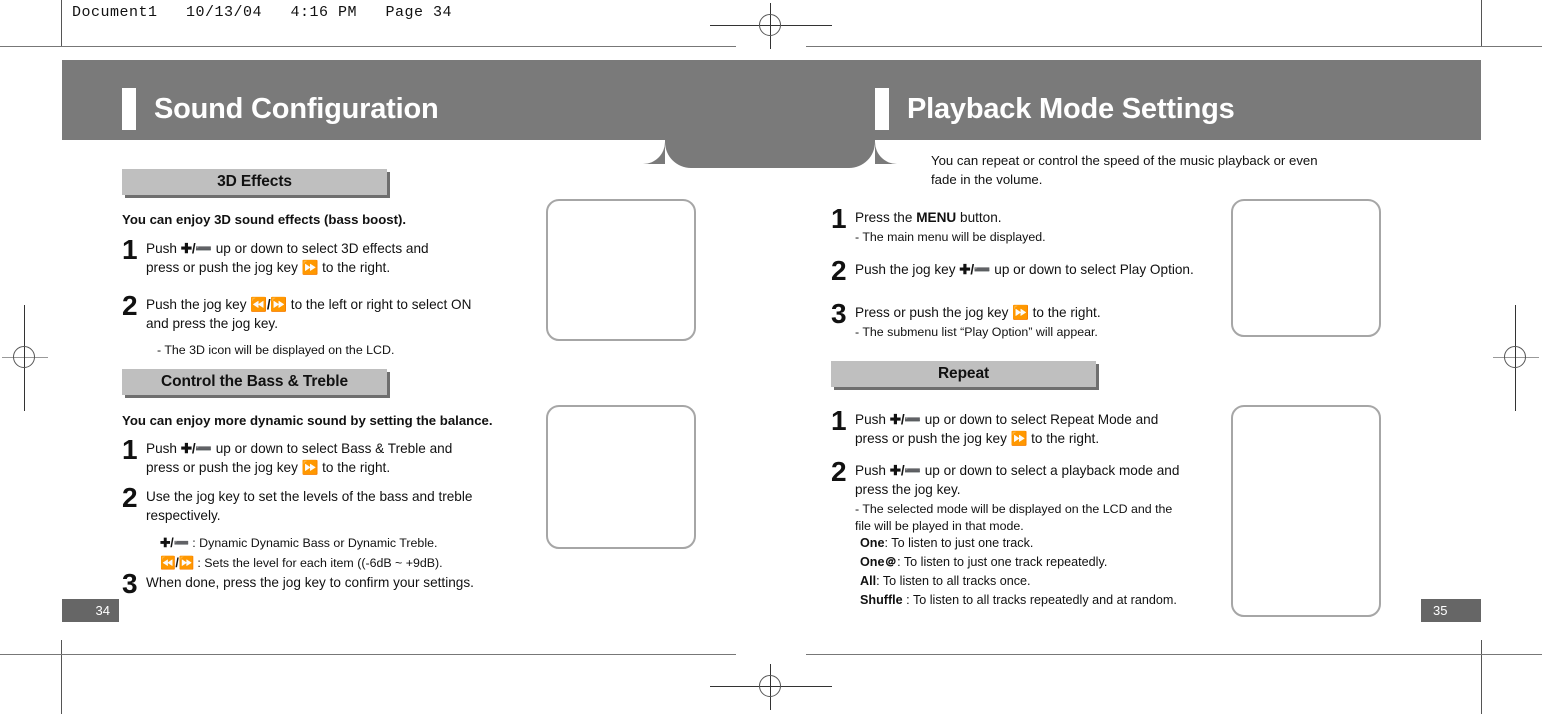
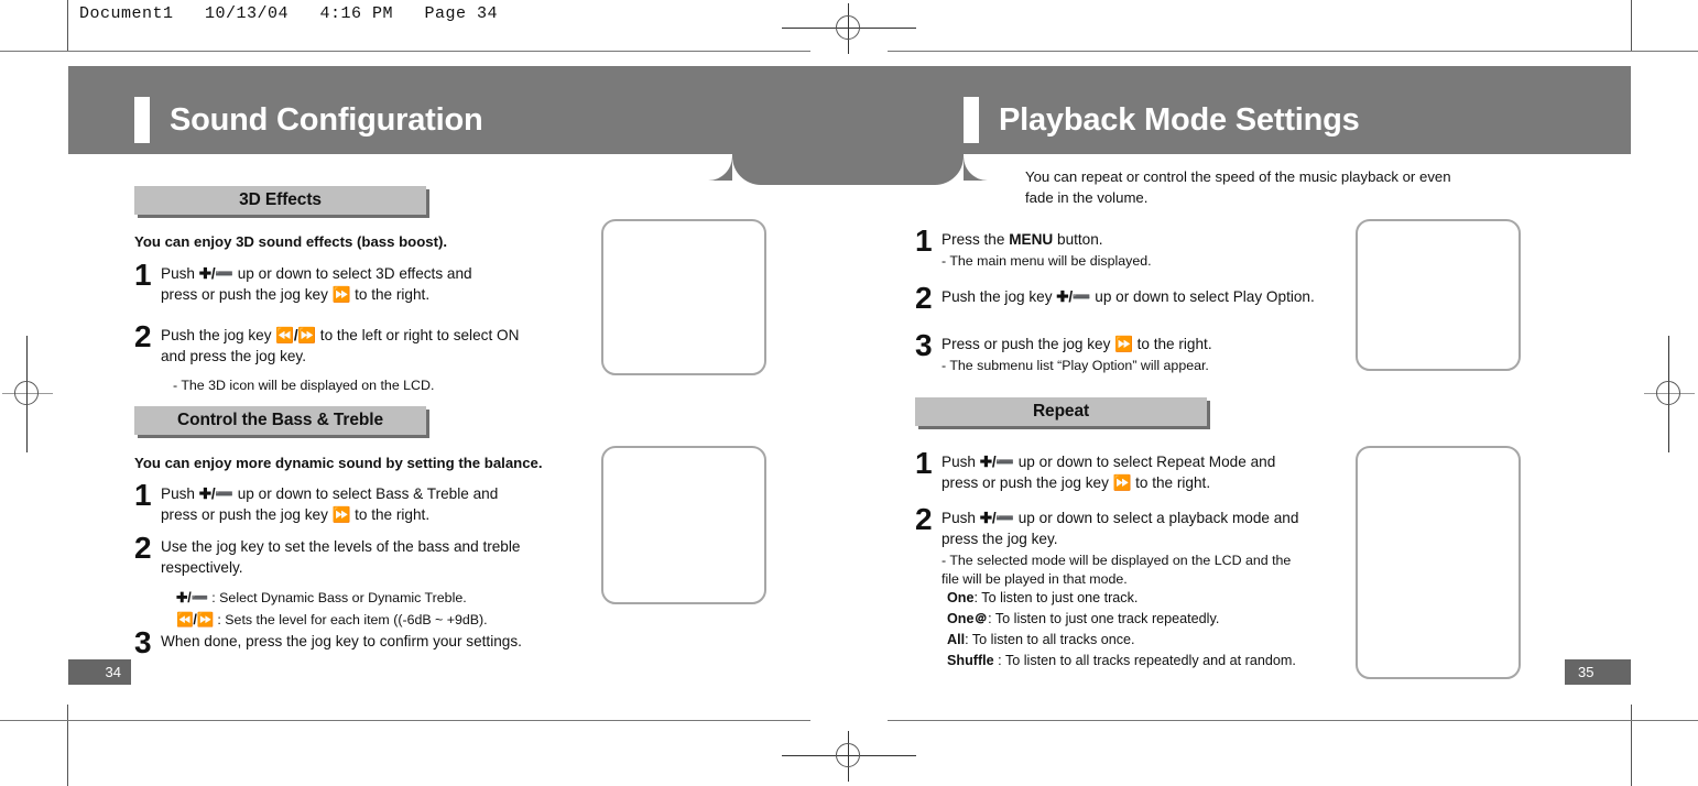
  Document1 10/13/04 4:16 PM Page 34
  Sound Configuration
  Playback Mode Settings
  3D Effects
  You can enjoy 3D sound effects (bass boost).
  1
  Push ✚/➖ up or down to select 3D effects and
  press or push the jog key ⏩ to the right.
  2
  Push the jog key ⏪/⏩ to the left or right to select ON
  and press the jog key.
  - The 3D icon will be displayed on the LCD.
  Control the Bass & Treble
  You can enjoy more dynamic sound by setting the balance.
  1
  Push ✚/➖ up or down to select Bass & Treble and
  press or push the jog key ⏩ to the right.
  2
  Use the jog key to set the levels of the bass and treble
  respectively.
- ✚/➖ : Dynamic Dynamic Bass or Dynamic Treble.
+ ✚/➖ : Select Dynamic Bass or Dynamic Treble.
  ⏪/⏩ : Sets the level for each item ((-6dB ~ +9dB).
  3
  When done, press the jog key to confirm your settings.
  You can repeat or control the speed of the music playback or even
  fade in the volume.
  1
  Press the MENU button.
  - The main menu will be displayed.
  2
  Push the jog key ✚/➖ up or down to select Play Option.
  3
  Press or push the jog key ⏩ to the right.
  - The submenu list “Play Option” will appear.
  Repeat
  1
  Push ✚/➖ up or down to select Repeat Mode and
  press or push the jog key ⏩ to the right.
  2
  Push ✚/➖ up or down to select a playback mode and
  press the jog key.
  - The selected mode will be displayed on the LCD and the
  file will be played in that mode.
  One: To listen to just one track.
  One＠: To listen to just one track repeatedly.
  All: To listen to all tracks once.
  Shuffle : To listen to all tracks repeatedly and at random.
  34
  35
